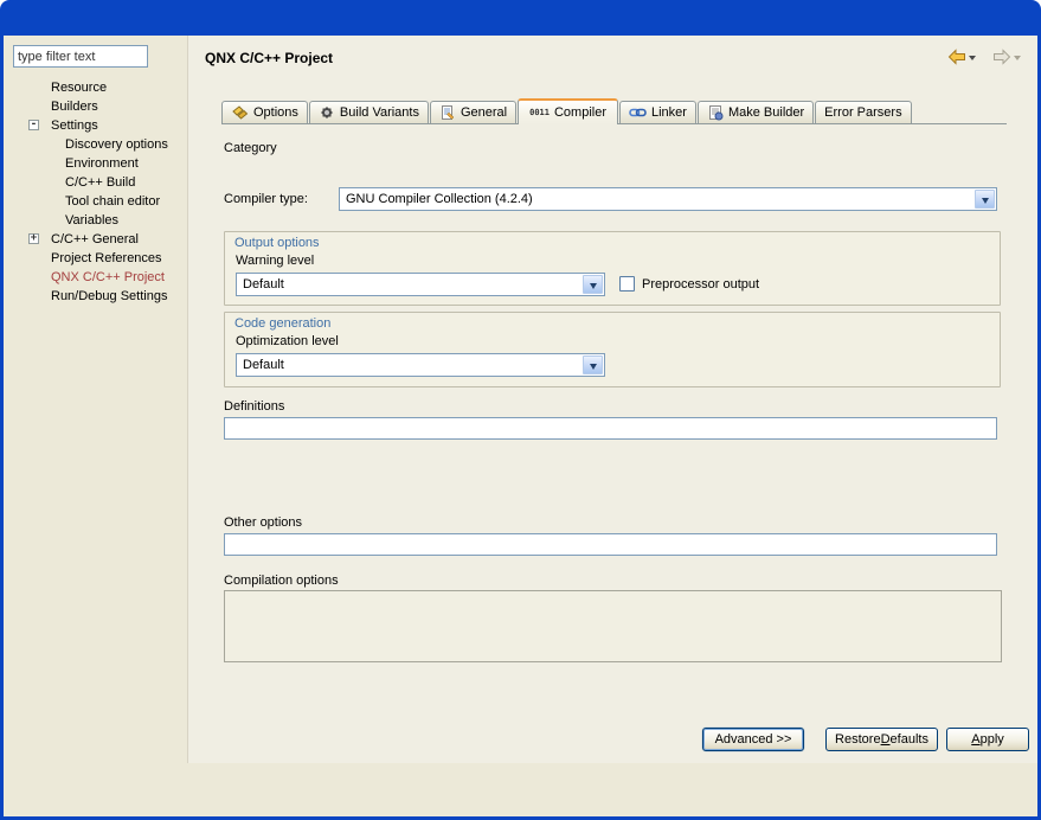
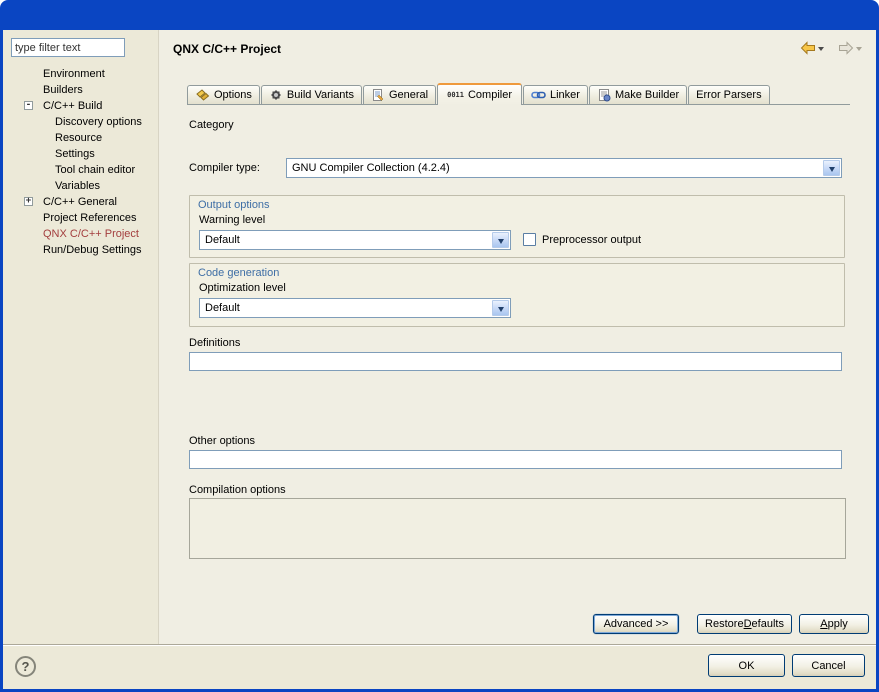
  type filter text
- Resource
+ Environment
  Builders
  -
- Settings
+ C/C++ Build
  Discovery options
- Environment
+ Resource
- C/C++ Build
+ Settings
  Tool chain editor
  Variables
  +
  C/C++ General
  Project References
  QNX C/C++ Project
  Run/Debug Settings
  QNX C/C++ Project
  Options
  Build Variants
  General
  0011
  Compiler
  Linker
  Make Builder
  Error Parsers
  Category
  Compiler type:
  GNU Compiler Collection (4.2.4)
  Output options
  Warning level
  Default
  Preprocessor output
  Code generation
  Optimization level
  Default
  Definitions
  Other options
  Compilation options
  Advanced >>
  Restore
  D
  efaults
  A
  pply
+ ?
+ OK
+ Cancel
